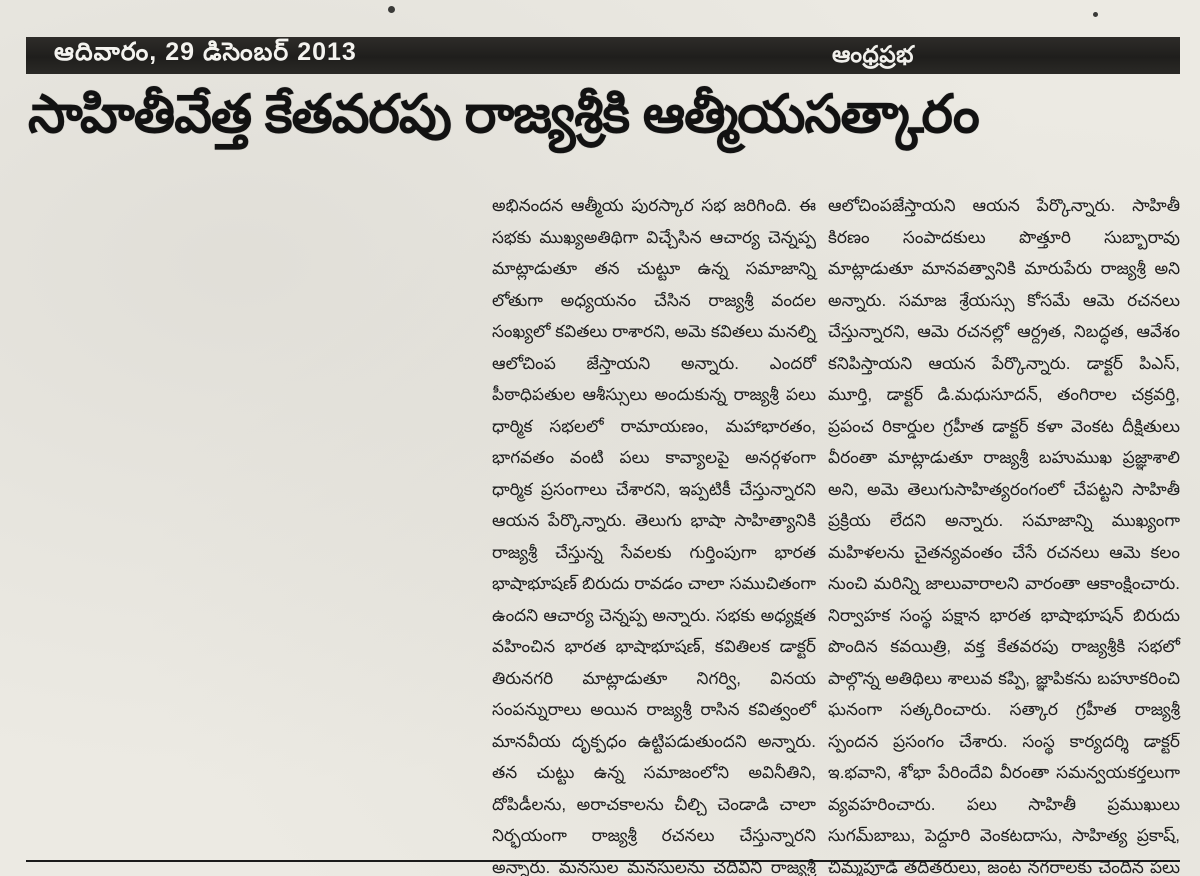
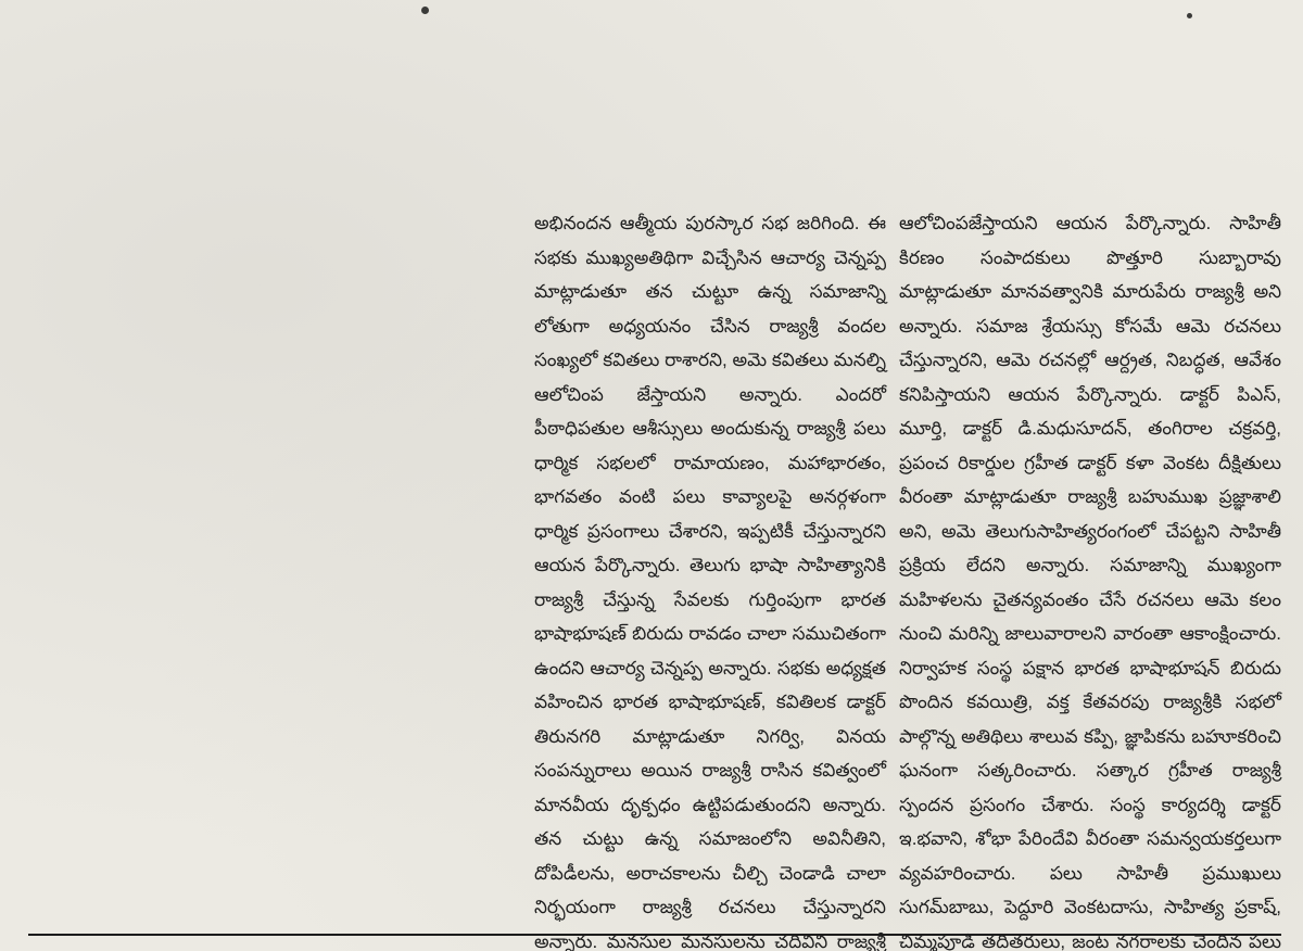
- ఆదివారం, 29 డిసెంబర్ 2013
- ఆంధ్రప్రభ
- సాహితీవేత్త కేతవరపు రాజ్యశ్రీకి ఆత్మీయసత్కారం
  అభినందన ఆత్మీయ పురస్కార సభ జరిగింది. ఈ సభకు ముఖ్యఅతిథిగా విచ్చేసిన ఆచార్య చెన్నప్ప మాట్లాడుతూ తన చుట్టూ ఉన్న సమాజాన్ని లోతుగా అధ్యయనం చేసిన రాజ్యశ్రీ వందల సంఖ్యలో కవితలు రాశారని, అమె కవితలు మనల్ని ఆలోచింప జేస్తాయని అన్నారు. ఎందరో పీఠాధిపతుల ఆశీస్సులు అందుకున్న రాజ్యశ్రీ పలు ధార్మిక సభలలో రామాయణం, మహాభారతం, భాగవతం వంటి పలు కావ్యాలపై అనర్గళంగా ధార్మిక ప్రసంగాలు చేశారని, ఇప్పటికీ చేస్తున్నారని ఆయన పేర్కొన్నారు. తెలుగు భాషా సాహిత్యానికి రాజ్యశ్రీ చేస్తున్న సేవలకు గుర్తింపుగా భారత భాషాభూషణ్ బిరుదు రావడం చాలా సముచితంగా ఉందని ఆచార్య చెన్నప్ప అన్నారు. సభకు అధ్యక్షత వహించిన భారత భాషాభూషణ్, కవితిలక డాక్టర్ తిరునగరి మాట్లాడుతూ నిగర్వి, వినయ సంపన్నురాలు అయిన రాజ్యశ్రీ రాసిన కవిత్వంలో మానవీయ దృక్పధం ఉట్టిపడుతుందని అన్నారు. తన చుట్టు ఉన్న సమాజంలోని అవినీతిని, దోపిడీలను, అరాచకాలను చీల్చి చెండాడి చాలా నిర్భయంగా రాజ్యశ్రీ రచనలు చేస్తున్నారని అన్నారు. మనసుల మనసులను చదివిని రాజ్యశ్రీ
  ఆలోచింపజేస్తాయని ఆయన పేర్కొన్నారు. సాహితీ కిరణం సంపాదకులు పొత్తూరి సుబ్బారావు మాట్లాడుతూ మానవత్వానికి మారుపేరు రాజ్యశ్రీ అని అన్నారు. సమాజ శ్రేయస్సు కోసమే ఆమె రచనలు చేస్తున్నారని, ఆమె రచనల్లో ఆర్ద్రత, నిబద్ధత, ఆవేశం కనిపిస్తాయని ఆయన పేర్కొన్నారు. డాక్టర్ పిఎస్, మూర్తి, డాక్టర్ డి.మధుసూదన్, తంగిరాల చక్రవర్తి, ప్రపంచ రికార్డుల గ్రహీత డాక్టర్ కళా వెంకట దీక్షితులు వీరంతా మాట్లాడుతూ రాజ్యశ్రీ బహుముఖ ప్రజ్ఞాశాలి అని, అమె తెలుగుసాహిత్యరంగంలో చేపట్టని సాహితీ ప్రక్రియ లేదని అన్నారు. సమాజాన్ని ముఖ్యంగా మహిళలను చైతన్యవంతం చేసే రచనలు ఆమె కలం నుంచి మరిన్ని జాలువారాలని వారంతా ఆకాంక్షించారు. నిర్వాహక సంస్థ పక్షాన భారత భాషాభూషన్ బిరుదు పొందిన కవయిత్రి, వక్త కేతవరపు రాజ్యశ్రీకి సభలో పాల్గొన్న అతిథిలు శాలువ కప్పి, జ్ఞాపికను బహూకరించి ఘనంగా సత్కరించారు. సత్కార గ్రహీత రాజ్యశ్రీ స్పందన ప్రసంగం చేశారు. సంస్థ కార్యదర్శి డాక్టర్ ఇ.భవాని, శోభా పేరిందేవి వీరంతా సమన్వయకర్తలుగా వ్యవహరించారు. పలు సాహితీ ప్రముఖులు సుగమ్‌బాబు, పెద్దూరి వెంకటదాసు, సాహిత్య ప్రకాష్, చిమ్మపూడి తదితరులు, జంట నగరాలకు చెందిన పలు
